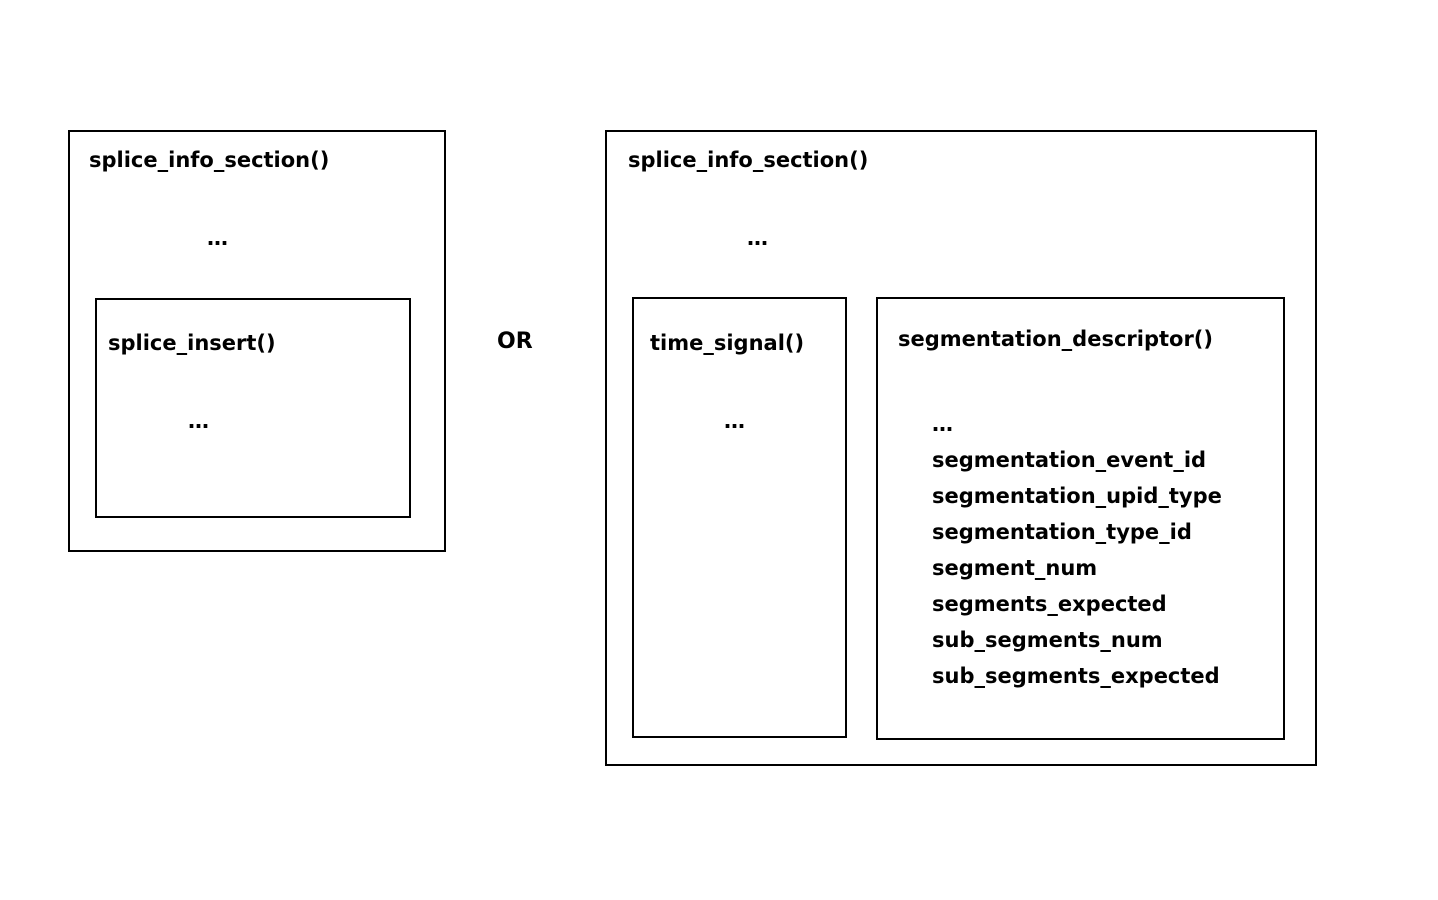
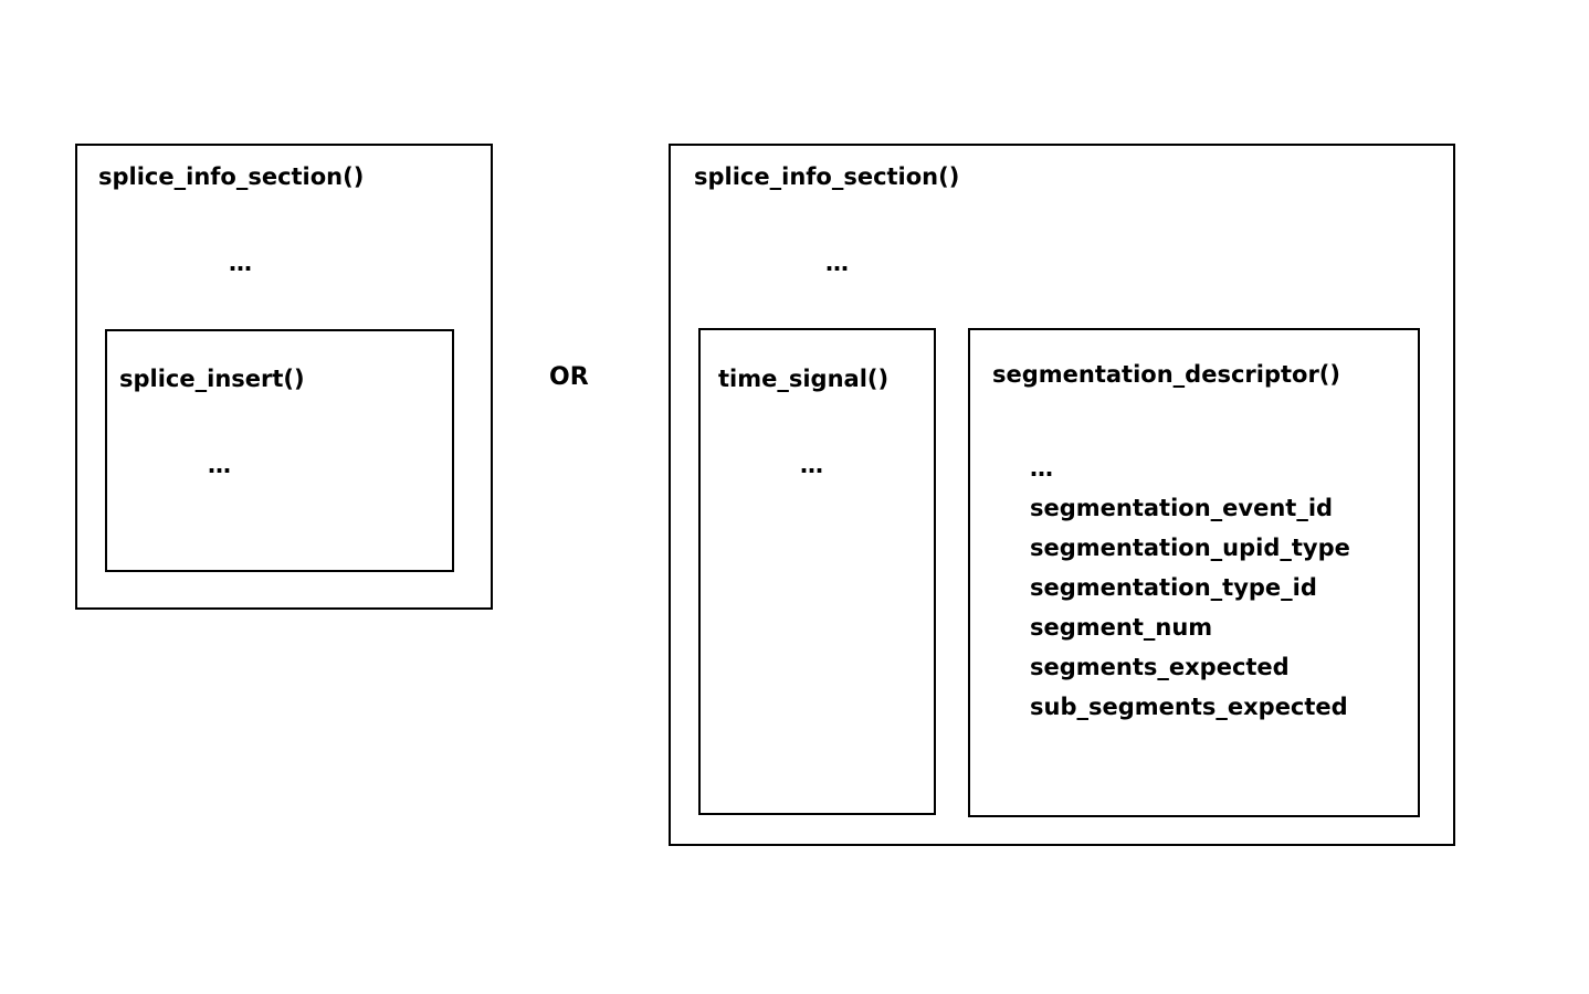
  splice_info_section()
  …
  splice_insert()
  …
  OR
  splice_info_section()
  …
  time_signal()
  …
  segmentation_descriptor()
  …
  segmentation_event_id
  segmentation_upid_type
  segmentation_type_id
  segment_num
  segments_expected
- sub_segments_num
  sub_segments_expected
